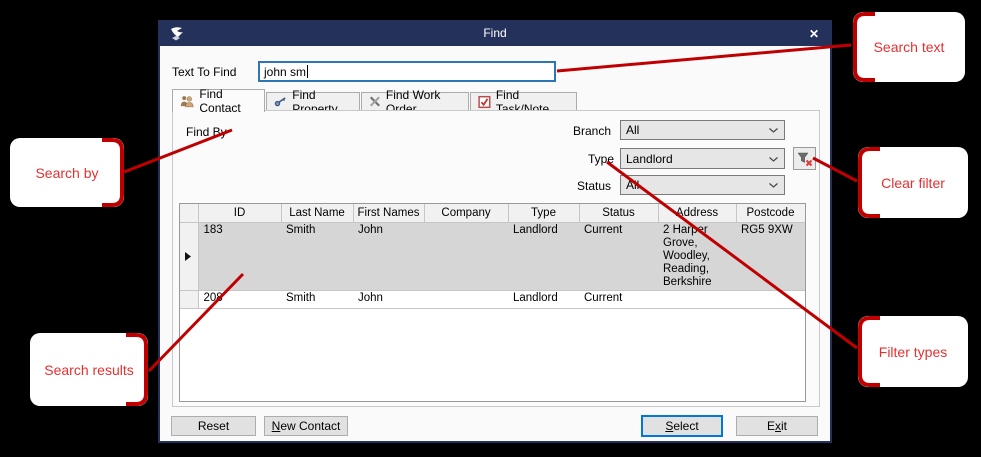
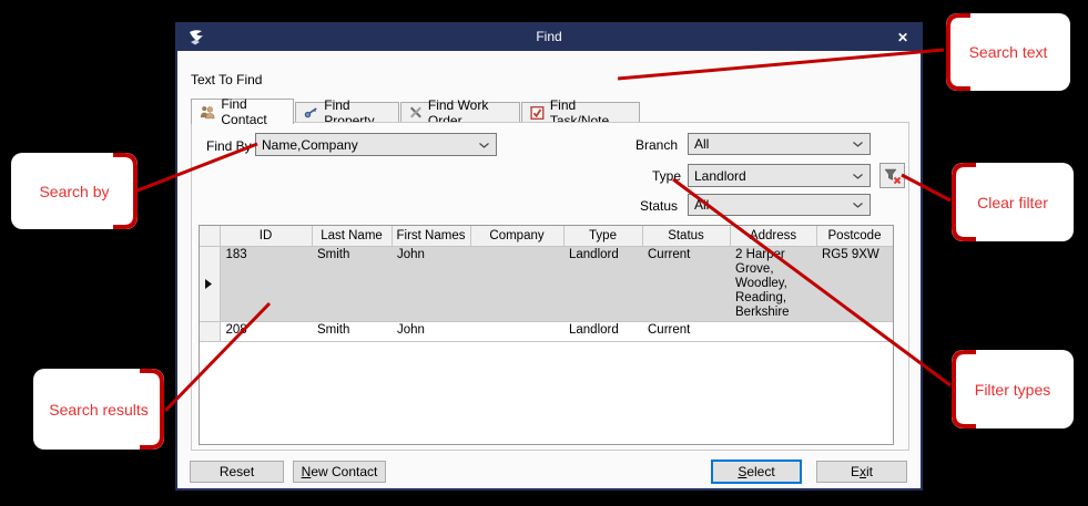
  Find
  ✕
  Text To Find
- john sm
  Find Contact
  Find Property
  Find Work Order
  Find Task/Note
  Find B
+ Name,Company
  Branch
  All
  Type
  Landlord
  Status
  	ID	Last Name	First Names	Company	Type	Status	Address	Postcode
  	183	Smith	John		Landlord	Current	2 Harpr Grove, Woodley, Reading, Berkshire	RG5 9XW
  	20	Smith	John		Landlord	Current
  Reset
  N
  ew Contact
  S
  elect
  E
  x
  it
  Search text
  Search by
  Clear filter
  Filter types
  Search results
